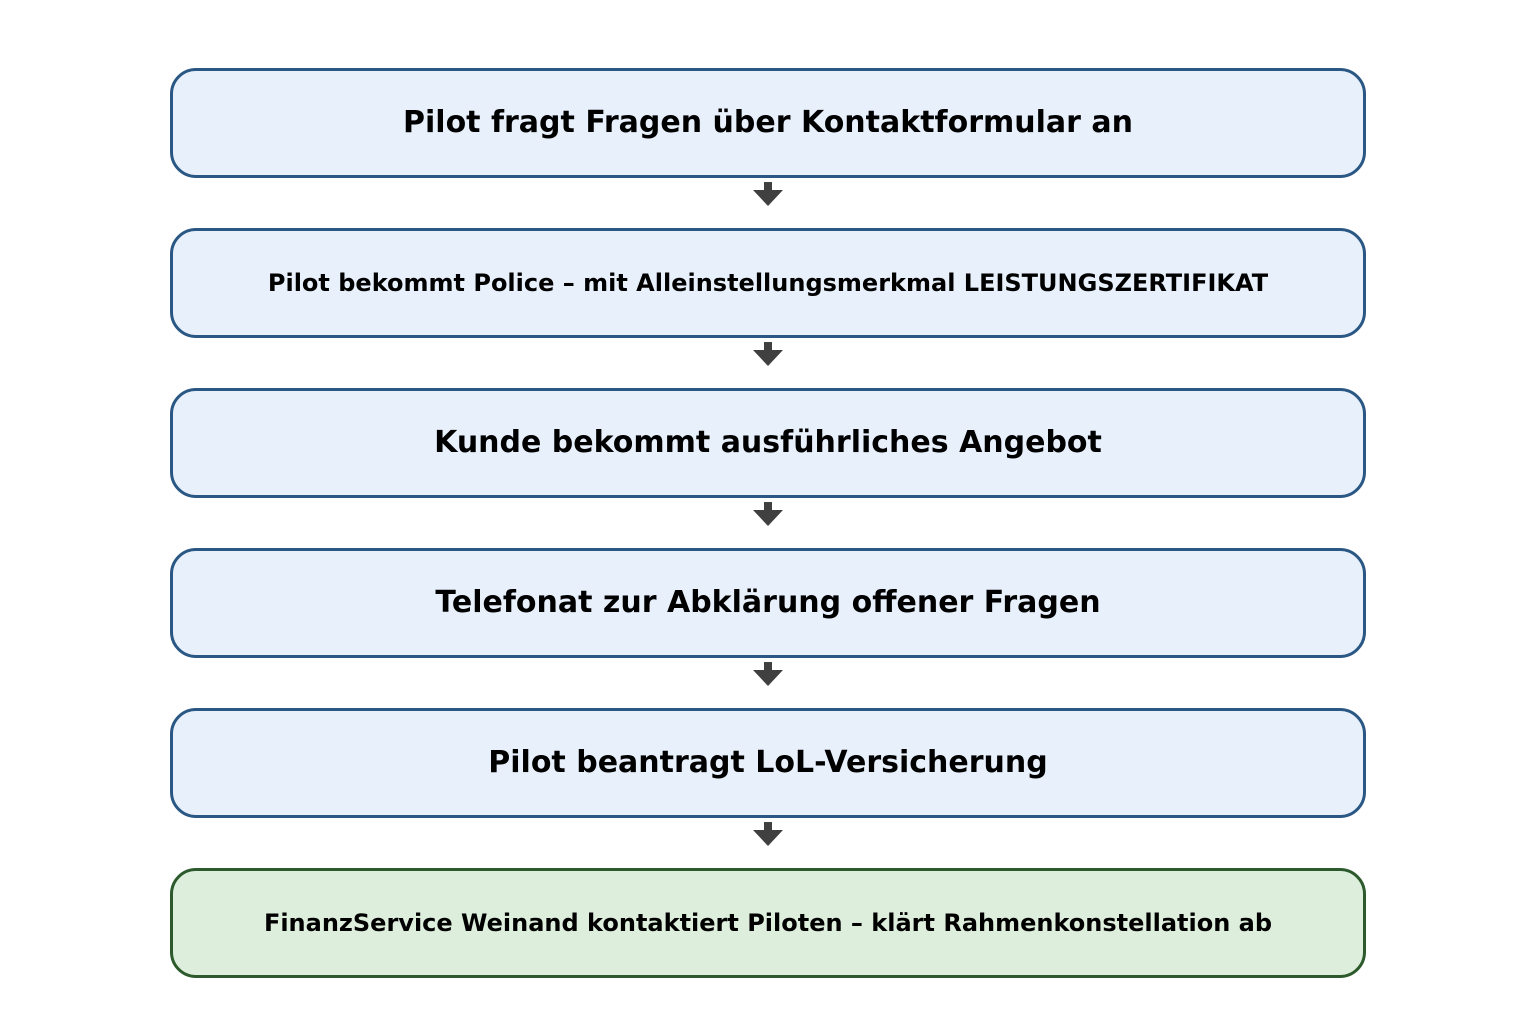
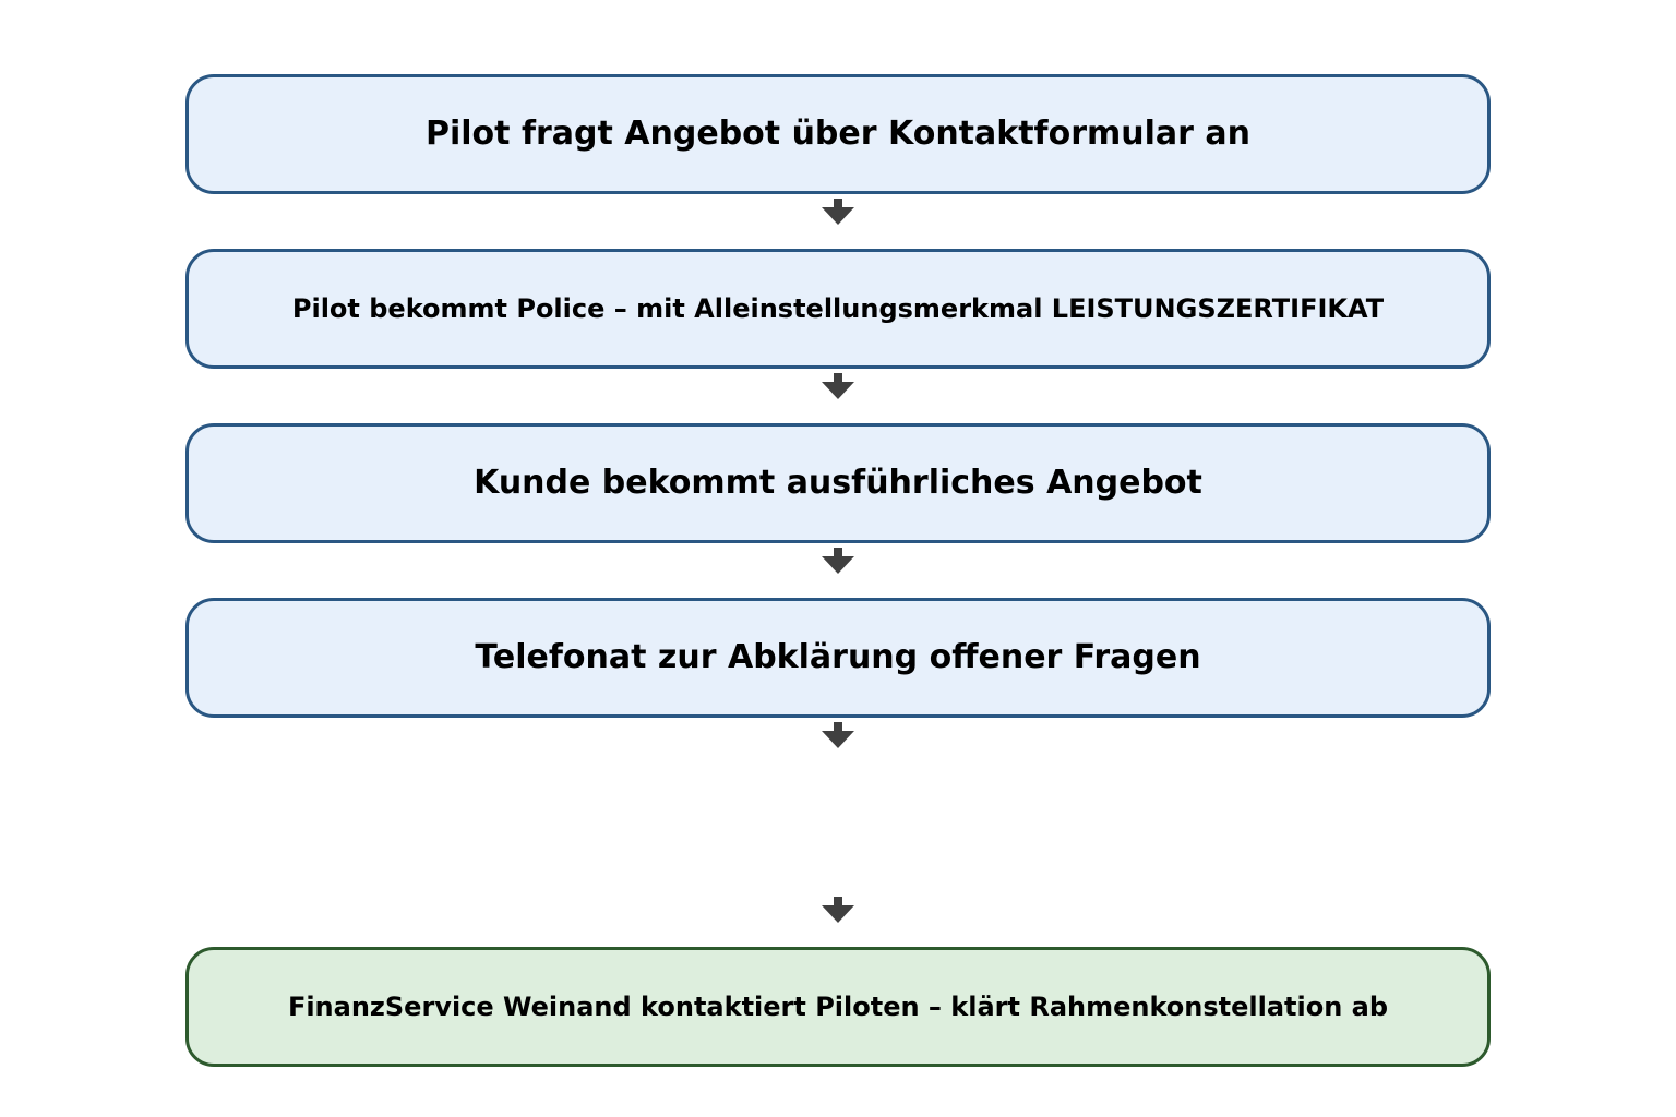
- Pilot fragt Fragen über Kontaktformular an
+ Pilot fragt Angebot über Kontaktformular an
  Pilot bekommt Police – mit Alleinstellungsmerkmal LEISTUNGSZERTIFIKAT
  Kunde bekommt ausführliches Angebot
  Telefonat zur Abklärung offener Fragen
- Pilot beantragt LoL-Versicherung
  FinanzService Weinand kontaktiert Piloten – klärt Rahmenkonstellation ab
